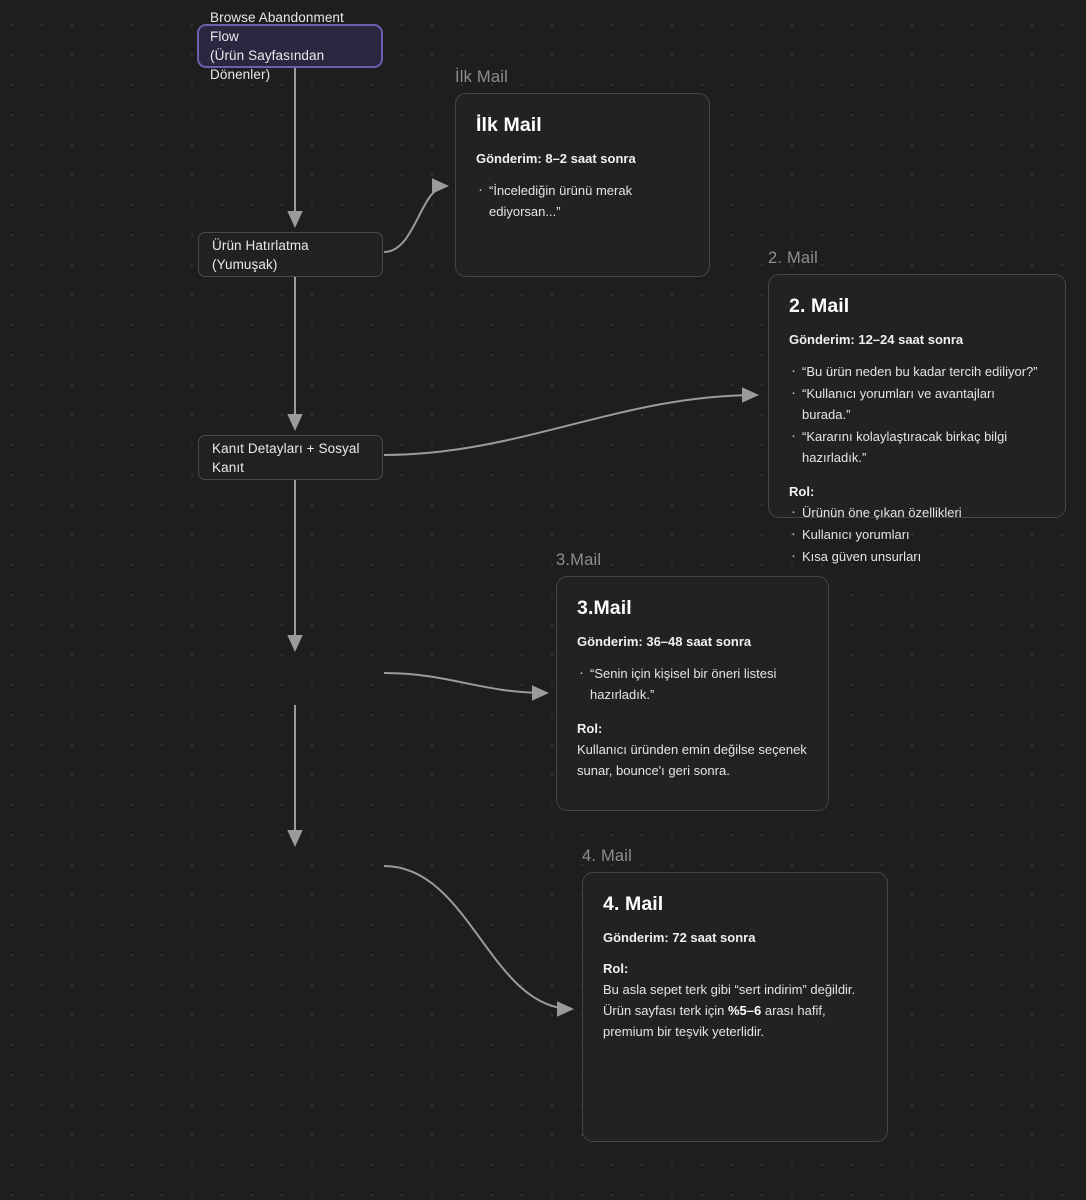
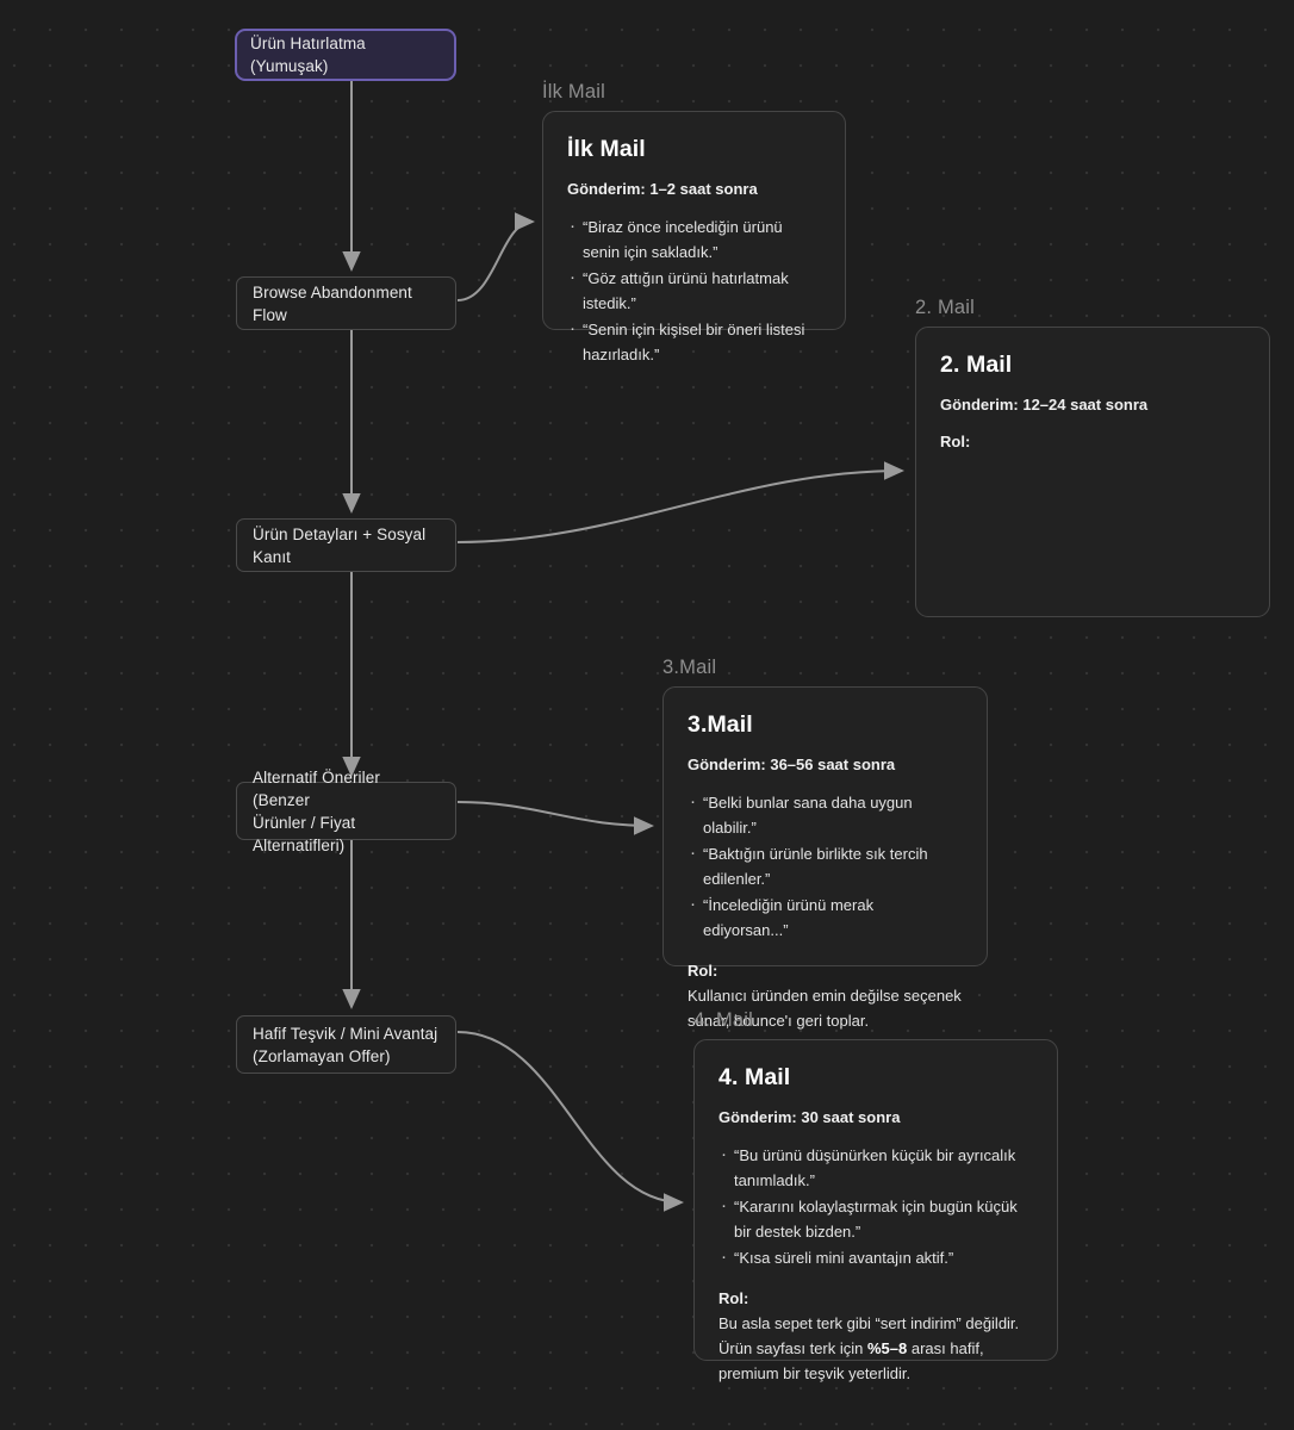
- Browse Abandonment Flow
+ Ürün Hatırlatma (Yumuşak)
- (Ürün Sayfasından Dönenler)
- Ürün Hatırlatma (Yumuşak)
+ Browse Abandonment Flow
- Kanıt Detayları + Sosyal Kanıt
+ Ürün Detayları + Sosyal Kanıt
+ Alternatif Öneriler (Benzer
+ Ürünler / Fiyat Alternatifleri)
+ Hafif Teşvik / Mini Avantaj
+ (Zorlamayan Offer)
  İlk Mail
  İlk Mail
- Gönderim: 8–2 saat sonra
+ Gönderim: 1–2 saat sonra
+ “Biraz önce incelediğin ürünü senin için sakladık.”
+ “Göz attığın ürünü hatırlatmak istedik.”
- “İncelediğin ürünü merak ediyorsan...”
+ “Senin için kişisel bir öneri listesi hazırladık.”
  2. Mail
  2. Mail
  Gönderim: 12–24 saat sonra
- “Bu ürün neden bu kadar tercih ediliyor?”
- “Kullanıcı yorumları ve avantajları burada.”
- “Kararını kolaylaştıracak birkaç bilgi hazırladık.”
  Rol:
- Ürünün öne çıkan özellikleri
- Kullanıcı yorumları
- Kısa güven unsurları
  3.Mail
  3.Mail
- Gönderim: 36–48 saat sonra
+ Gönderim: 36–56 saat sonra
+ “Belki bunlar sana daha uygun olabilir.”
+ “Baktığın ürünle birlikte sık tercih edilenler.”
- “Senin için kişisel bir öneri listesi hazırladık.”
+ “İncelediğin ürünü merak ediyorsan...”
  Rol:
- Kullanıcı üründen emin değilse seçenek sunar, bounce'ı geri sonra.
+ Kullanıcı üründen emin değilse seçenek sunar, bounce'ı geri toplar.
  4. Mail
  4. Mail
- Gönderim: 72 saat sonra
+ Gönderim: 30 saat sonra
+ “Bu ürünü düşünürken küçük bir ayrıcalık tanımladık.”
+ “Kararını kolaylaştırmak için bugün küçük bir destek bizden.”
+ “Kısa süreli mini avantajın aktif.”
  Rol:
  Bu asla sepet terk gibi “sert indirim” değildir.
- Ürün sayfası terk için %5–6 arası hafif, premium bir teşvik yeterlidir.
+ Ürün sayfası terk için %5–8 arası hafif, premium bir teşvik yeterlidir.
